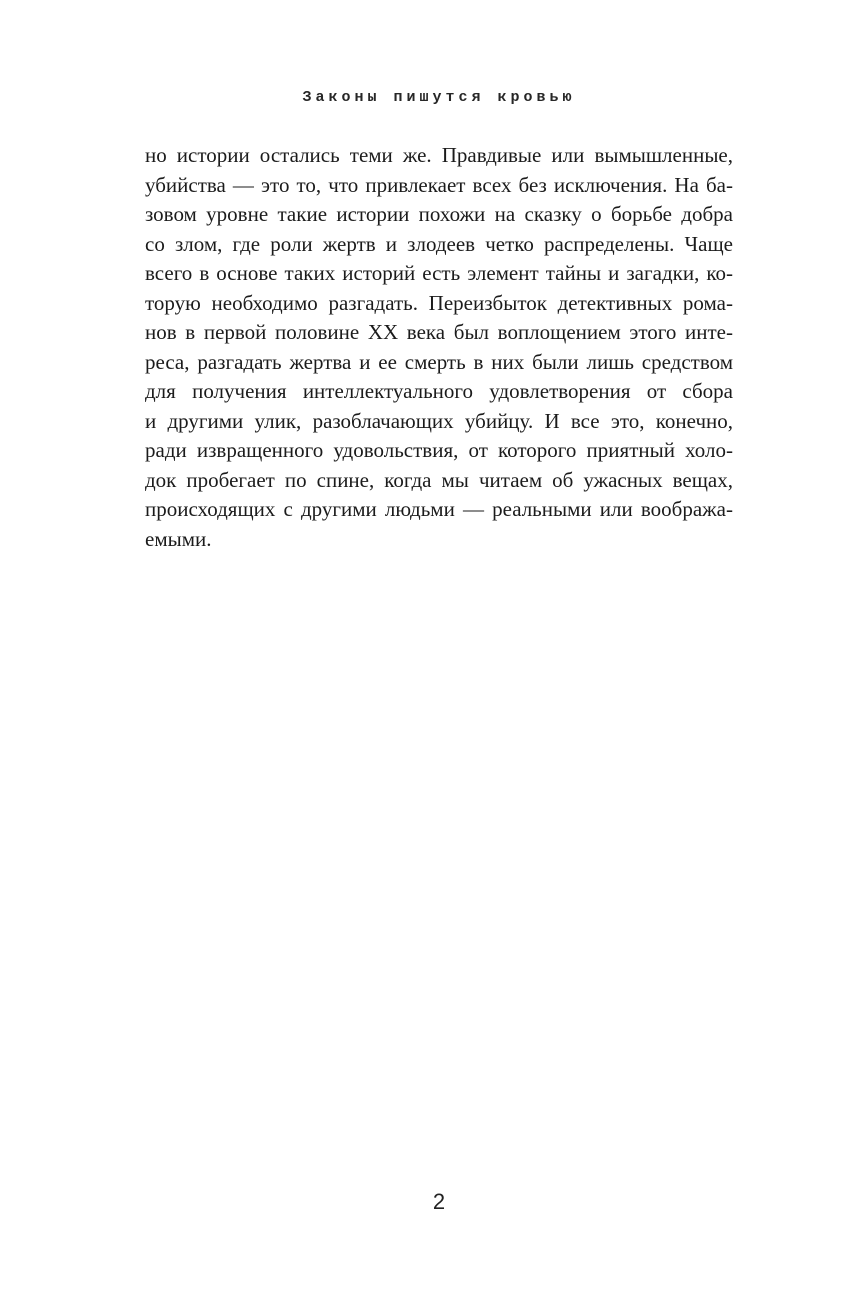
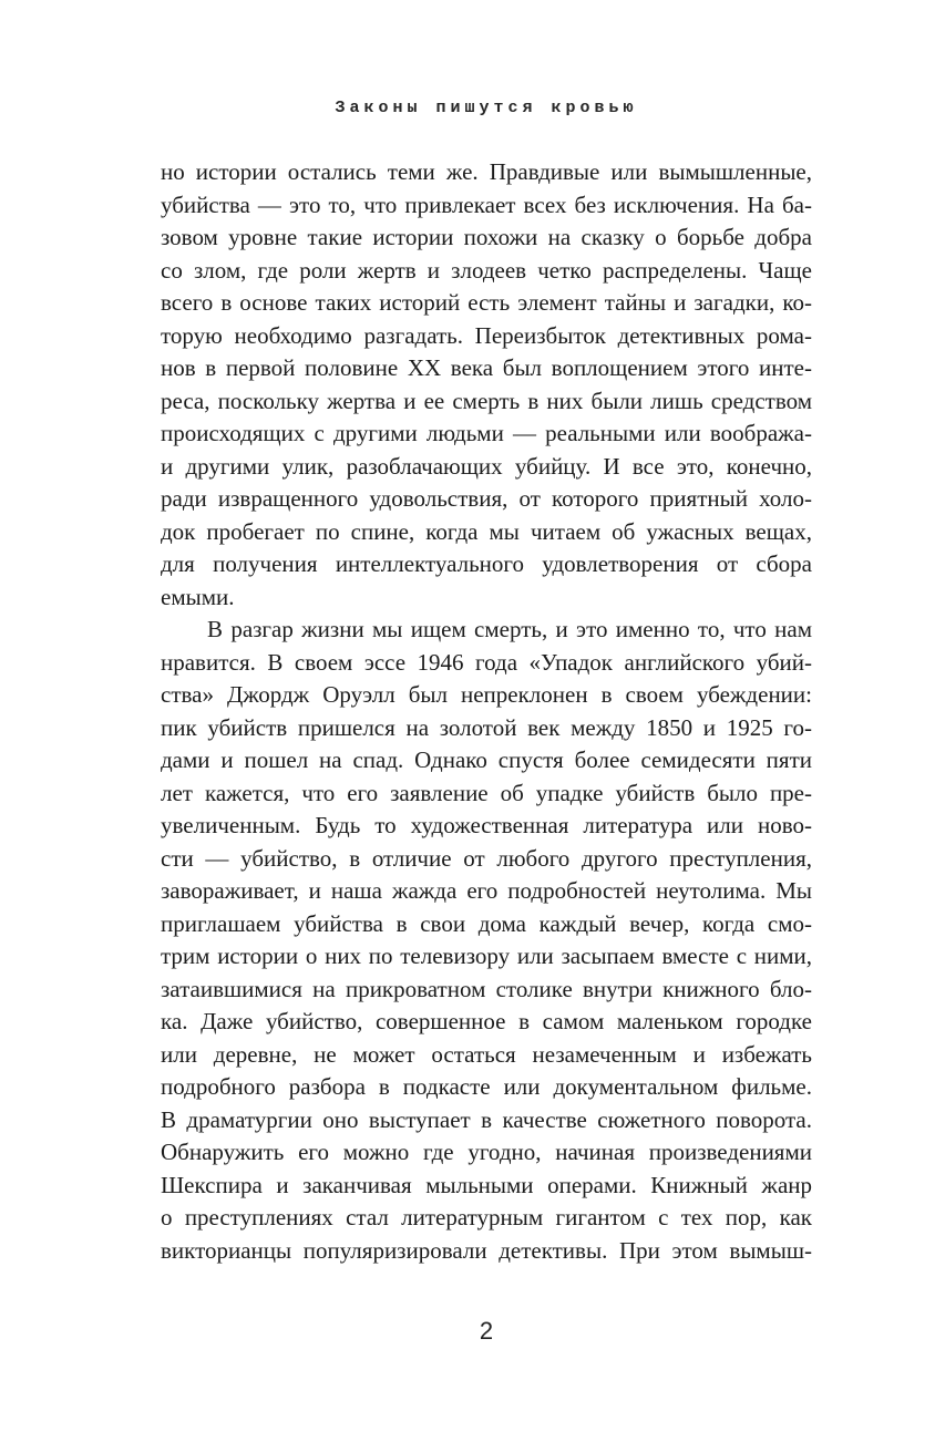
  Законы пишутся кровью
  но истории остались теми же. Правдивые или вымышленные,
  убийства — это то, что привлекает всех без исключения. На ба-
  зовом уровне такие истории похожи на сказку о борьбе добра
  со злом, где роли жертв и злодеев четко распределены. Чаще
  всего в основе таких историй есть элемент тайны и загадки, ко-
  торую необходимо разгадать. Переизбыток детективных рома-
  нов в первой половине XX века был воплощением этого инте-
- реса, разгадать жертва и ее смерть в них были лишь средством
+ реса, поскольку жертва и ее смерть в них были лишь средством
- для получения интеллектуального удовлетворения от сбора
+ происходящих с другими людьми — реальными или вообража-
  и другими улик, разоблачающих убийцу. И все это, конечно,
  ради извращенного удовольствия, от которого приятный холо-
  док пробегает по спине, когда мы читаем об ужасных вещах,
- происходящих с другими людьми — реальными или вообража-
+ для получения интеллектуального удовлетворения от сбора
  емыми.
+ В разгар жизни мы ищем смерть, и это именно то, что нам
+ нравится. В своем эссе 1946 года «Упадок английского убий-
+ ства» Джордж Оруэлл был непреклонен в своем убеждении:
+ пик убийств пришелся на золотой век между 1850 и 1925 го-
+ дами и пошел на спад. Однако спустя более семидесяти пяти
+ лет кажется, что его заявление об упадке убийств было пре-
+ увеличенным. Будь то художественная литература или ново-
+ сти — убийство, в отличие от любого другого преступления,
+ завораживает, и наша жажда его подробностей неутолима. Мы
+ приглашаем убийства в свои дома каждый вечер, когда смо-
+ трим истории о них по телевизору или засыпаем вместе с ними,
+ затаившимися на прикроватном столике внутри книжного бло-
+ ка. Даже убийство, совершенное в самом маленьком городке
+ или деревне, не может остаться незамеченным и избежать
+ подробного разбора в подкасте или документальном фильме.
+ В драматургии оно выступает в качестве сюжетного поворота.
+ Обнаружить его можно где угодно, начиная произведениями
+ Шекспира и заканчивая мыльными операми. Книжный жанр
+ о преступлениях стал литературным гигантом с тех пор, как
+ викторианцы популяризировали детективы. При этом вымыш-
  2
